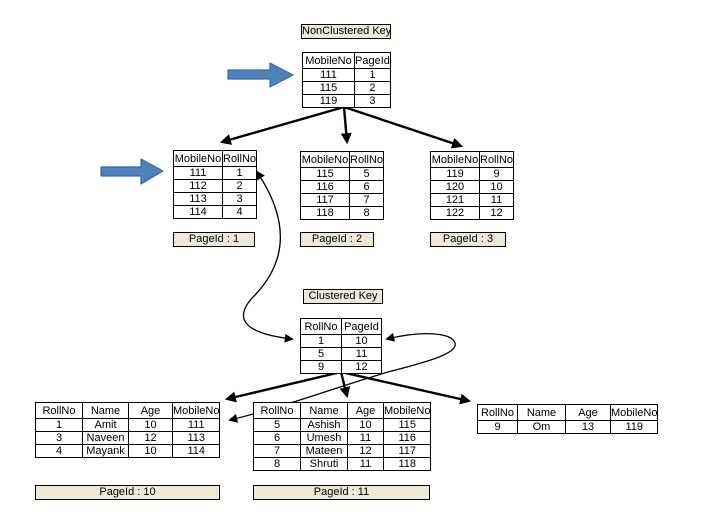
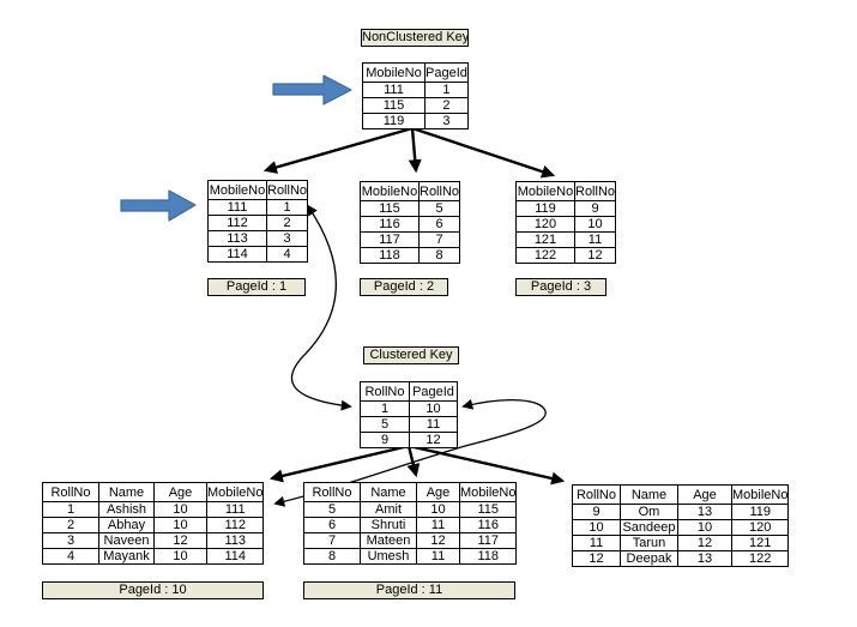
  NonClustered Key
  Clustered Key
  MobileNo	PageId
  111	1
  115	2
  119	3
  MobileNo	RollNo
  111	1
  112	2
  113	3
  114	4
  MobileNo	RollNo
  115	5
  116	6
  117	7
  118	8
  MobileNo	RollNo
  119	9
  120	10
  121	11
  122	12
  PageId : 1
  PageId : 2
  PageId : 3
  RollNo	PageId
  1	10
  5	11
  9	12
  RollNo	Name	Age	MobileNo
- 1	Amit	10	111
+ 1	Ashish	10	111
+ 2	Abhay	10	112
  3	Naveen	12	113
  4	Mayank	10	114
  RollNo	Name	Age	MobileNo
- 5	Ashish	10	115
+ 5	Amit	10	115
- 6	Umesh	11	116
+ 6	Shruti	11	116
  7	Mateen	12	117
- 8	Shruti	11	118
+ 8	Umesh	11	118
  RollNo	Name	Age	MobileNo
  9	Om	13	119
+ 10	Sandeep	10	120
+ 11	Tarun	12	121
+ 12	Deepak	13	122
  PageId : 10
  PageId : 11
